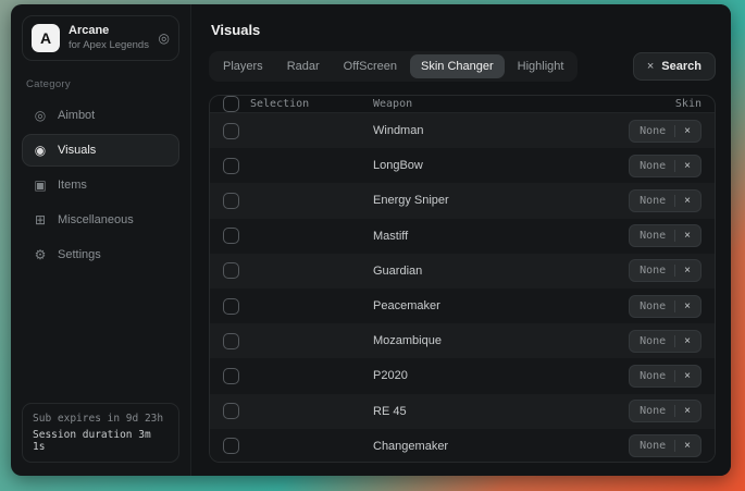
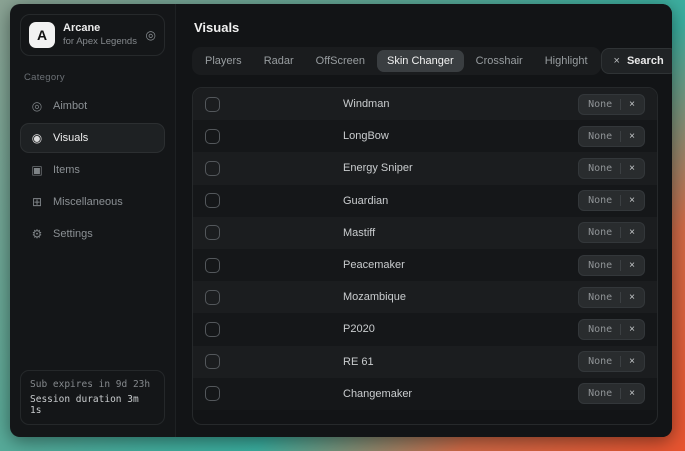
  A
  Arcane
  for Apex Legends
  ◎
  Category
  ◎
  Aimbot
  ◉
  Visuals
  ▣
  Items
  ⊞
  Miscellaneous
  ⚙
  Settings
  Sub expires in 9d 23h
  Session duration 3m 1s
  Visuals
  Players
  Radar
  OffScreen
  Skin Changer
+ Crosshair
  Highlight
  ×
  Search
- Selection
- Weapon
- Skin
  Windman
  None
  ×
  LongBow
  None
  ×
  Energy Sniper
  None
  ×
- Mastiff
+ Guardian
  None
  ×
- Guardian
+ Mastiff
  None
  ×
  Peacemaker
  None
  ×
  Mozambique
  None
  ×
  P2020
  None
  ×
- RE 45
+ RE 61
  None
  ×
  Changemaker
  None
  ×
